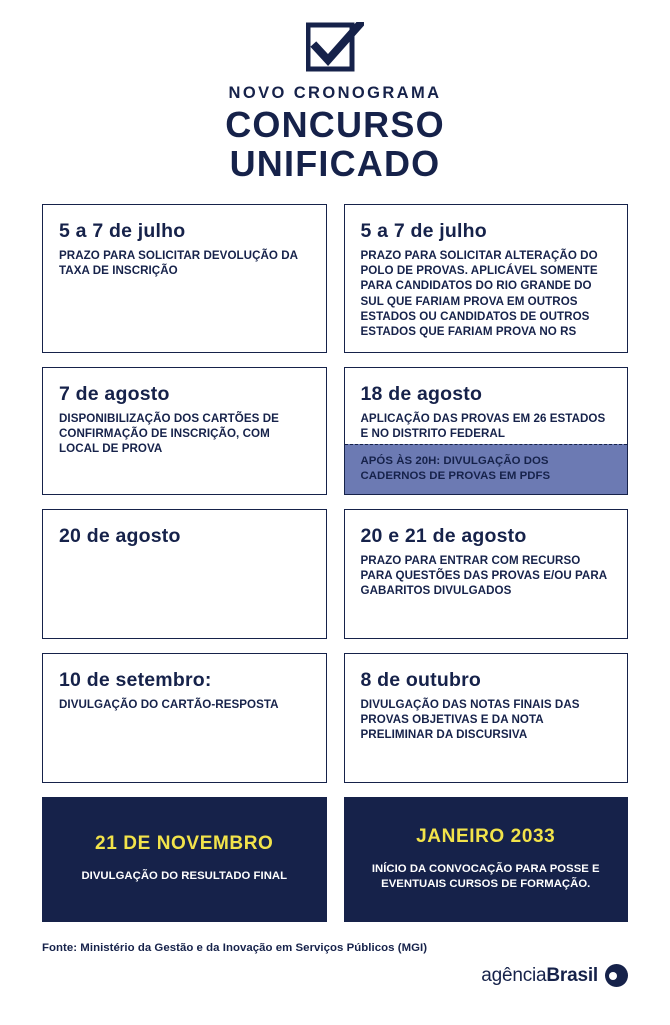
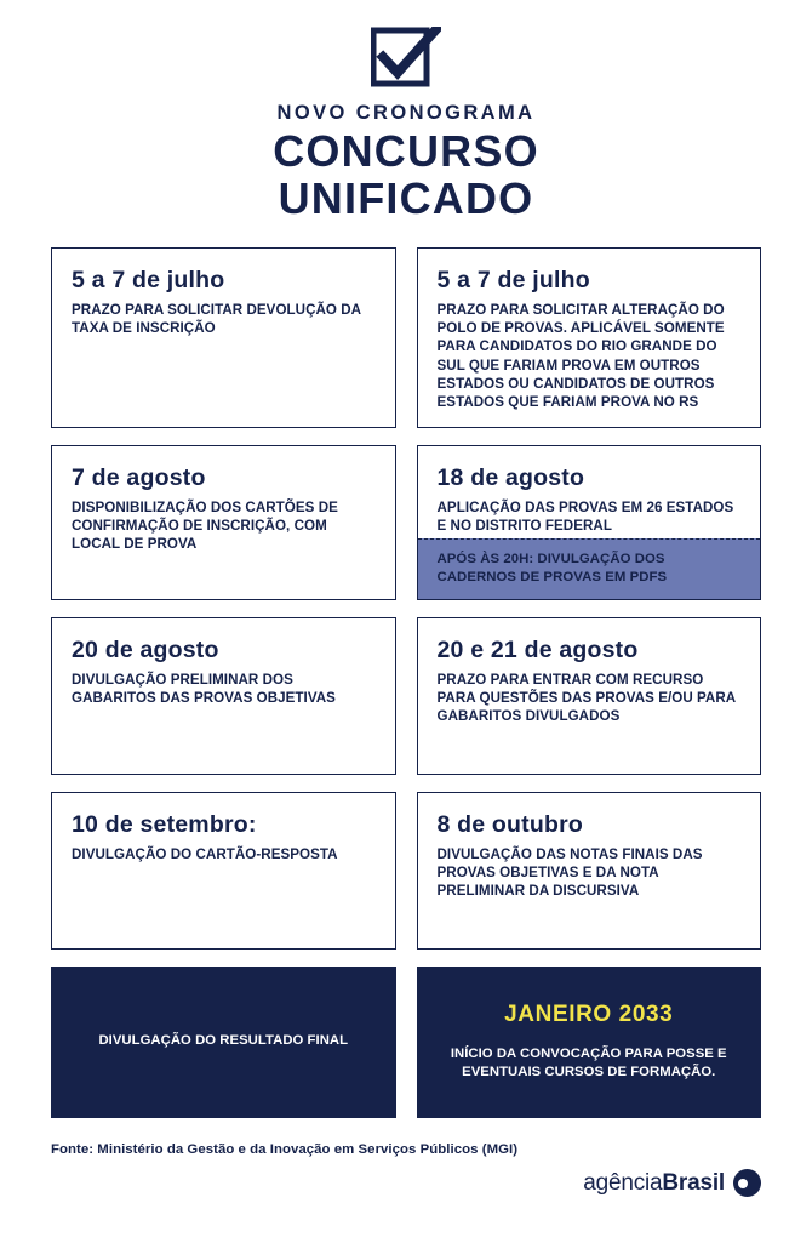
  NOVO CRONOGRAMA
  CONCURSO
  UNIFICADO
  5 a 7 de julho
  PRAZO PARA SOLICITAR DEVOLUÇÃO DA TAXA DE INSCRIÇÃO
  5 a 7 de julho
  PRAZO PARA SOLICITAR ALTERAÇÃO DO POLO DE PROVAS. APLICÁVEL SOMENTE PARA CANDIDATOS DO RIO GRANDE DO SUL QUE FARIAM PROVA EM OUTROS ESTADOS OU CANDIDATOS DE OUTROS ESTADOS QUE FARIAM PROVA NO RS
  7 de agosto
  DISPONIBILIZAÇÃO DOS CARTÕES DE CONFIRMAÇÃO DE INSCRIÇÃO, COM LOCAL DE PROVA
  18 de agosto
  APLICAÇÃO DAS PROVAS EM 26 ESTADOS E NO DISTRITO FEDERAL
  APÓS ÀS 20H: DIVULGAÇÃO DOS CADERNOS DE PROVAS EM PDFS
  20 de agosto
+ DIVULGAÇÃO PRELIMINAR DOS GABARITOS DAS PROVAS OBJETIVAS
  20 e 21 de agosto
  PRAZO PARA ENTRAR COM RECURSO PARA QUESTÕES DAS PROVAS E/OU PARA GABARITOS DIVULGADOS
  10 de setembro:
  DIVULGAÇÃO DO CARTÃO-RESPOSTA
  8 de outubro
  DIVULGAÇÃO DAS NOTAS FINAIS DAS PROVAS OBJETIVAS E DA NOTA PRELIMINAR DA DISCURSIVA
- 21 DE NOVEMBRO
  DIVULGAÇÃO DO RESULTADO FINAL
  JANEIRO 2033
  INÍCIO DA CONVOCAÇÃO PARA POSSE E EVENTUAIS CURSOS DE FORMAÇÃO.
  Fonte: Ministério da Gestão e da Inovação em Serviços Públicos (MGI)
  agênciaBrasil
